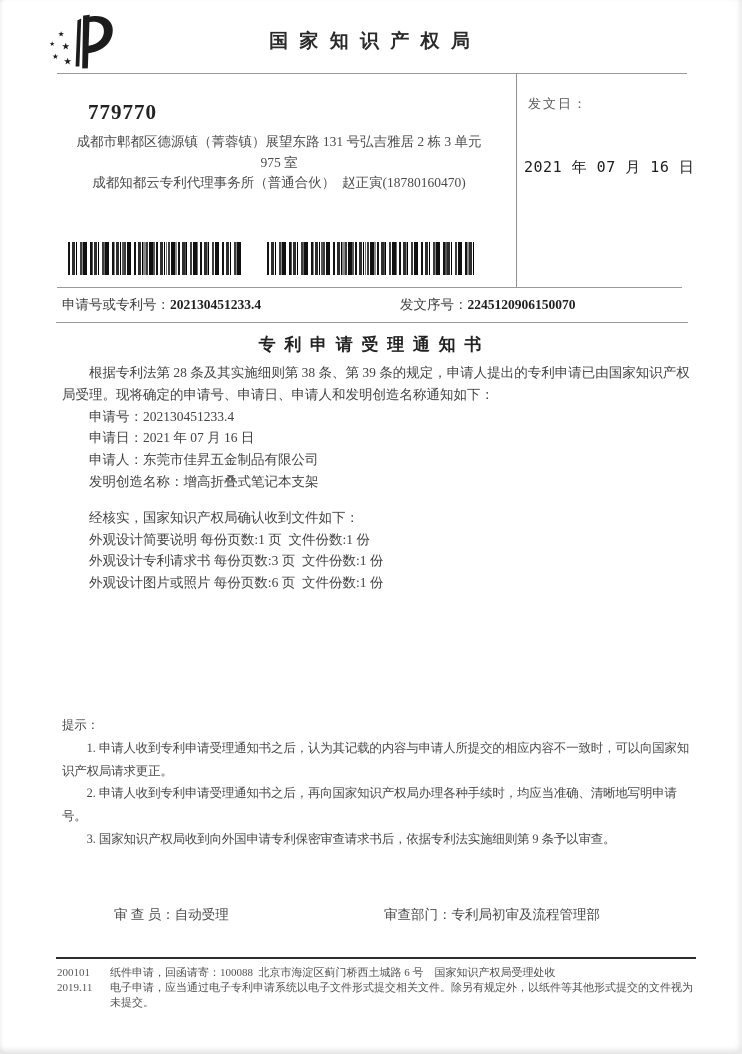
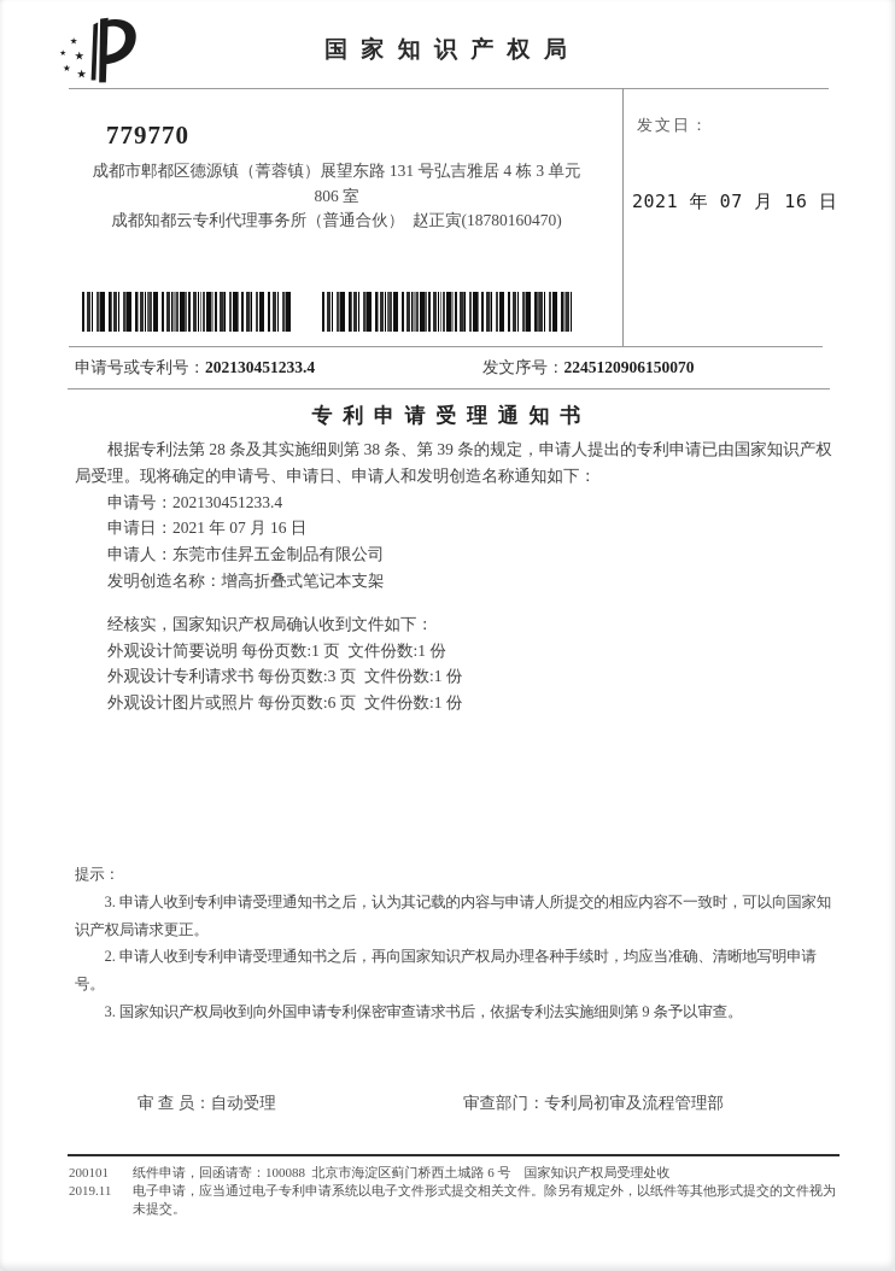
  ★
  ★
  ★
  ★
  国 家 知 识 产 权 局
  779770
- 成都市郫都区德源镇（菁蓉镇）展望东路 131 号弘吉雅居 2 栋 3 单元
+ 成都市郫都区德源镇（菁蓉镇）展望东路 131 号弘吉雅居 4 栋 3 单元
- 975 室
+ 806 室
  成都知都云专利代理事务所（普通合伙） 赵正寅(18780160470)
  发文日：
  2021 年 07 月 16 日
  申请号或专利号：202130451233.4
  发文序号：2245120906150070
  专 利 申 请 受 理 通 知 书
  根据专利法第 28 条及其实施细则第 38 条、第 39 条的规定，申请人提出的专利申请已由国家知识产权局受理。现将确定的申请号、申请日、申请人和发明创造名称通知如下：
  申请号：202130451233.4
  申请日：2021 年 07 月 16 日
  申请人：东莞市佳昇五金制品有限公司
  发明创造名称：增高折叠式笔记本支架
  经核实，国家知识产权局确认收到文件如下：
  外观设计简要说明 每份页数:1 页 文件份数:1 份
  外观设计专利请求书 每份页数:3 页 文件份数:1 份
  外观设计图片或照片 每份页数:6 页 文件份数:1 份
  提示：
- 1. 申请人收到专利申请受理通知书之后，认为其记载的内容与申请人所提交的相应内容不一致时，可以向国家知识产权局请求更正。
+ 3. 申请人收到专利申请受理通知书之后，认为其记载的内容与申请人所提交的相应内容不一致时，可以向国家知识产权局请求更正。
  2. 申请人收到专利申请受理通知书之后，再向国家知识产权局办理各种手续时，均应当准确、清晰地写明申请号。
  3. 国家知识产权局收到向外国申请专利保密审查请求书后，依据专利法实施细则第 9 条予以审查。
  审 查 员：自动受理
  审查部门：专利局初审及流程管理部
  200101
  纸件申请，回函请寄：100088 北京市海淀区蓟门桥西土城路 6 号 国家知识产权局受理处收
  2019.11
  电子申请，应当通过电子专利申请系统以电子文件形式提交相关文件。除另有规定外，以纸件等其他形式提交的文件视为未提交。
